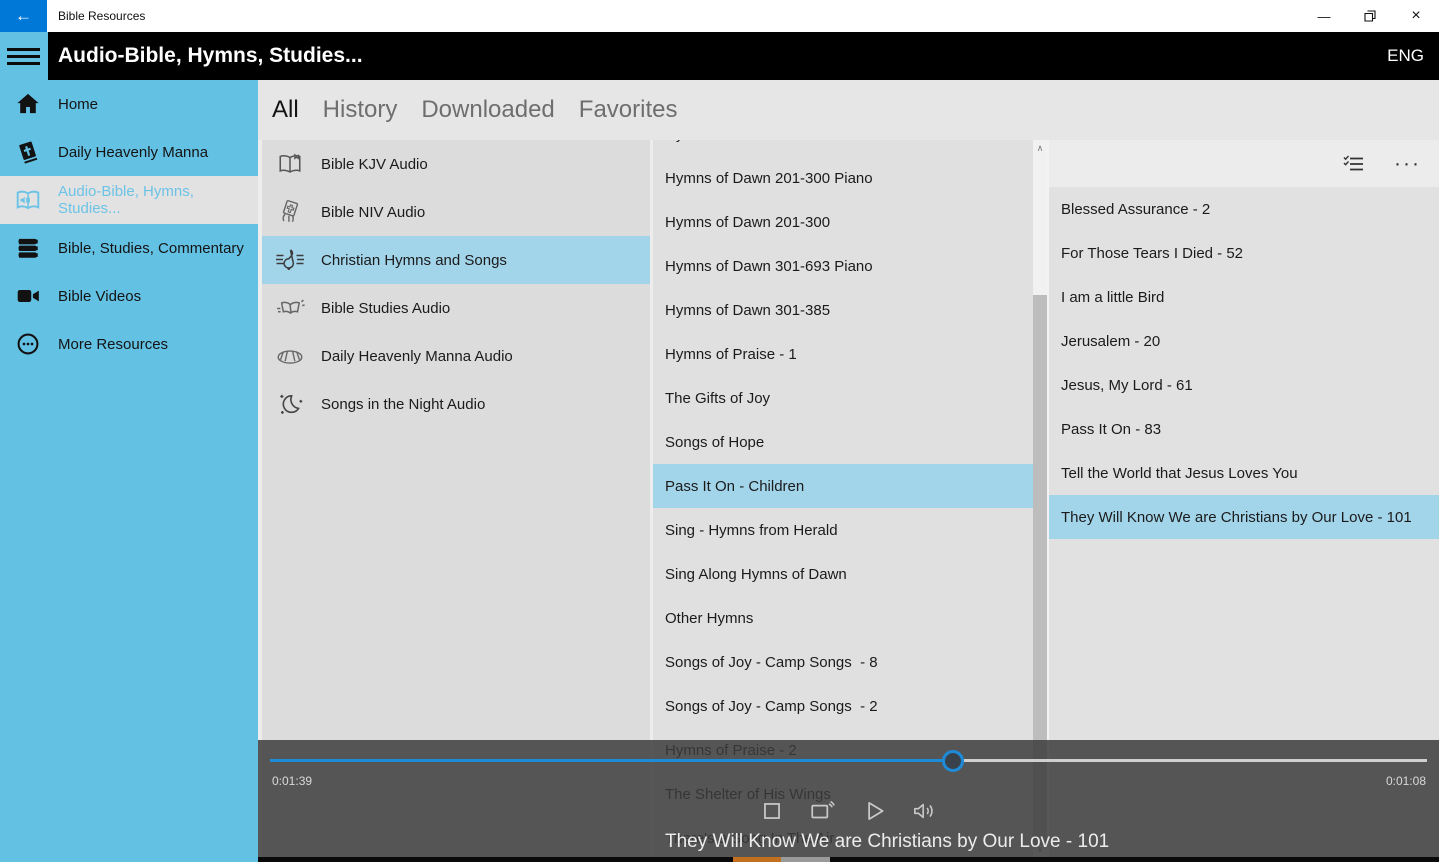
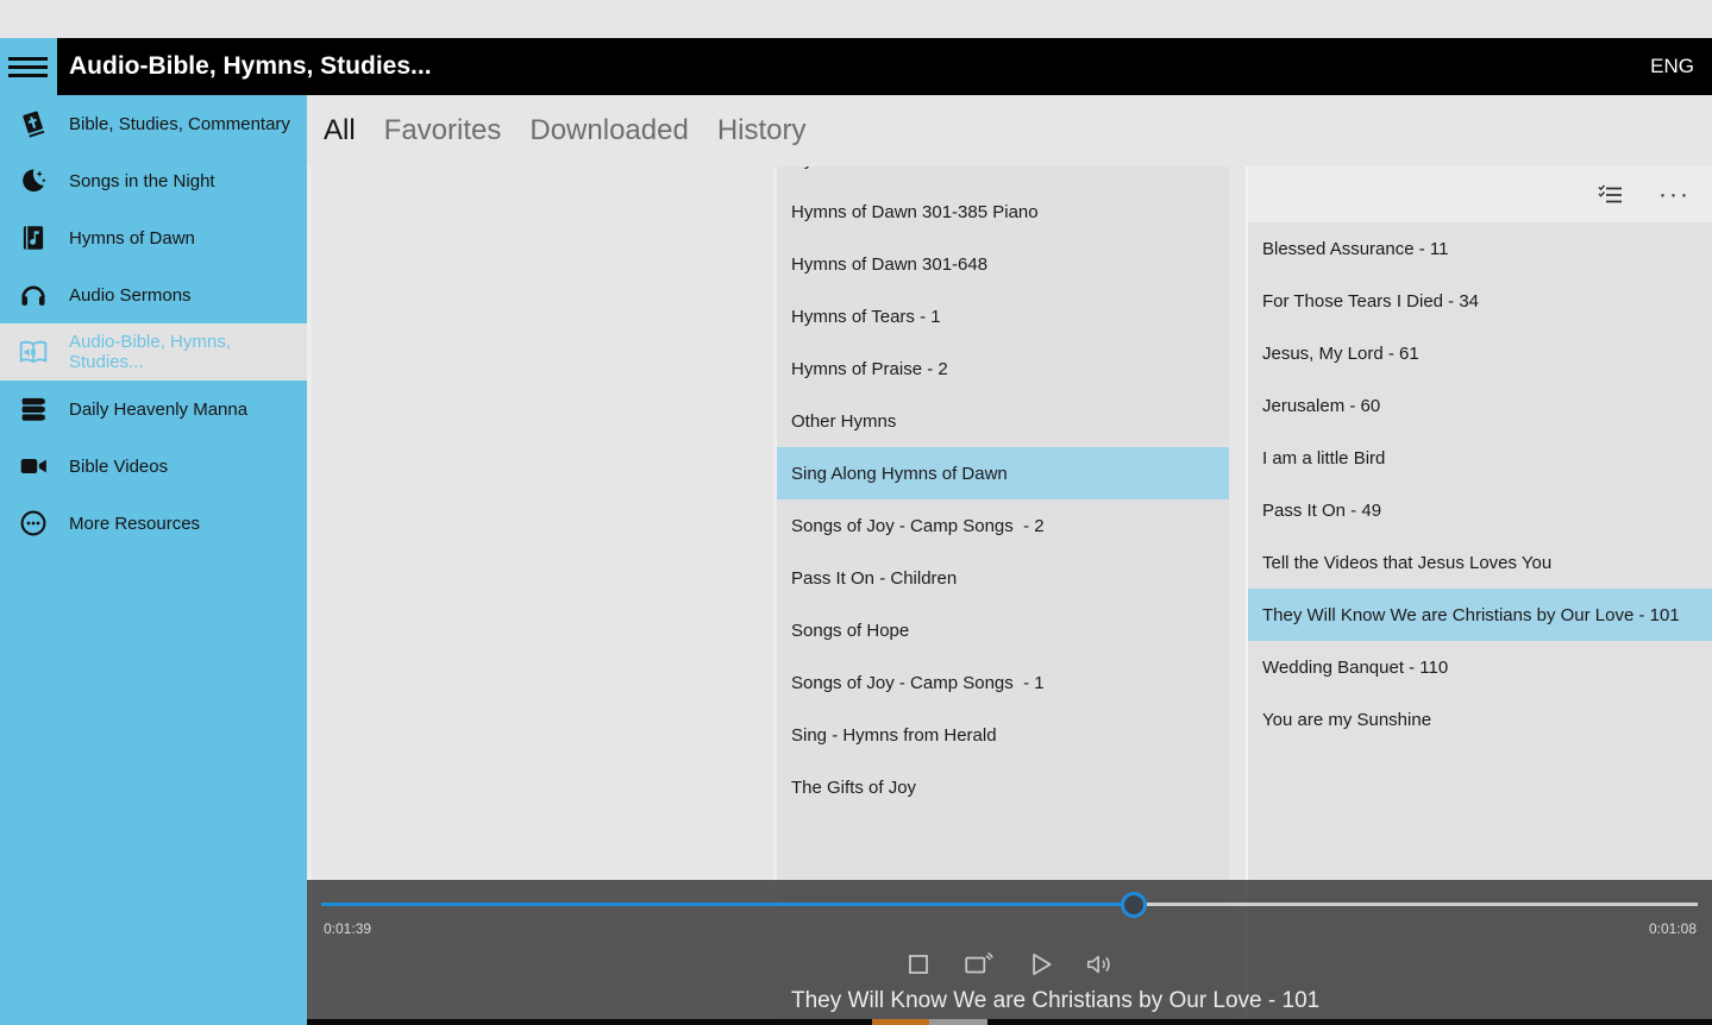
- ←
- Bible Resources
- —
- ×
  Audio-Bible, Hymns, Studies...
  ENG
- Home
- Daily Heavenly Manna
+ Bible, Studies, Commentary
+ Songs in the Night
+ Hymns of Dawn
+ Audio Sermons
  Audio-Bible, Hymns, Studies...
- Bible, Studies, Commentary
+ Daily Heavenly Manna
  Bible Videos
  More Resources
  All
- History
+ Favorites
  Downloaded
- Favorites
+ History
- Bible KJV Audio
- Bible NIV Audio
- Christian Hymns and Songs
- Bible Studies Audio
- Daily Heavenly Manna Audio
- Songs in the Night Audio
- Hymns of Dawn 201-300 Piano
- Hymns of Dawn 201-300
- Hymns of Dawn 301-693 Piano
+ Hymns of Dawn 301-385 Piano
- Hymns of Dawn 301-385
+ Hymns of Dawn 301-648
- Hymns of Praise - 1
+ Hymns of Tears - 1
- The Gifts of Joy
+ Hymns of Praise - 2
- Songs of Hope
+ Other Hymns
- Pass It On - Children
+ Sing Along Hymns of Dawn
- Sing - Hymns from Herald
+ Songs of Joy - Camp Songs - 2
- Sing Along Hymns of Dawn
+ Pass It On - Children
- Other Hymns
+ Songs of Hope
- Songs of Joy - Camp Songs - 8
+ Songs of Joy - Camp Songs - 1
- Songs of Joy - Camp Songs - 2
+ Sing - Hymns from Herald
- Hymns of Praise - 2
+ The Gifts of Joy
- The Shelter of His Wings
- There's a Song In The Air
- ∧
- ∨
  ···
- Blessed Assurance - 2
+ Blessed Assurance - 11
- For Those Tears I Died - 52
+ For Those Tears I Died - 34
- I am a little Bird
+ Jesus, My Lord - 61
- Jerusalem - 20
+ Jerusalem - 60
- Jesus, My Lord - 61
+ I am a little Bird
- Pass It On - 83
+ Pass It On - 49
- Tell the World that Jesus Loves You
+ Tell the Videos that Jesus Loves You
  They Will Know We are Christians by Our Love - 101
+ Wedding Banquet - 110
+ You are my Sunshine
  0:01:39
  0:01:08
  They Will Know We are Christians by Our Love - 101
